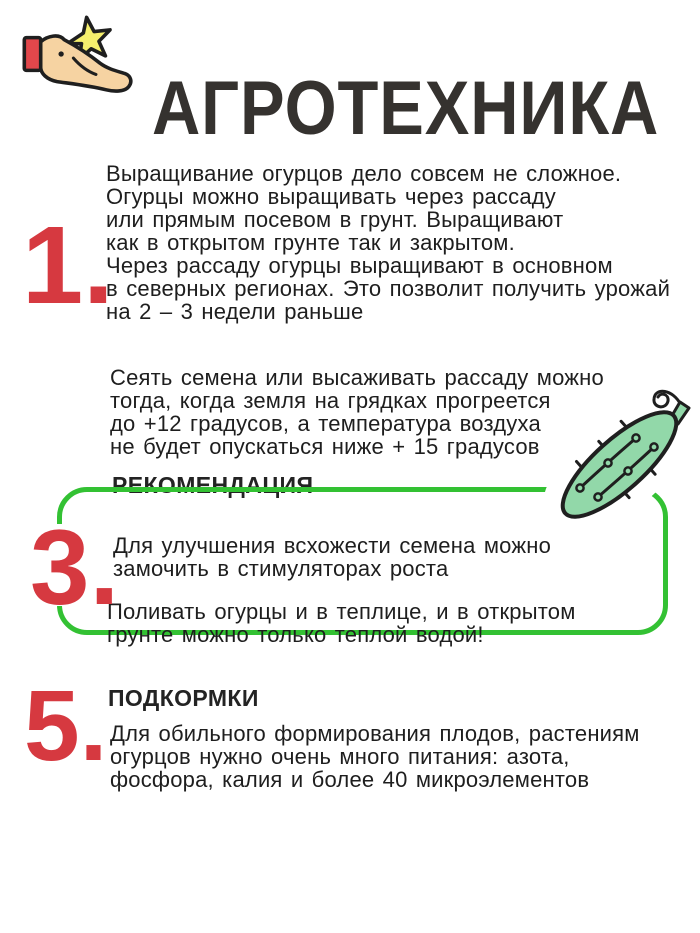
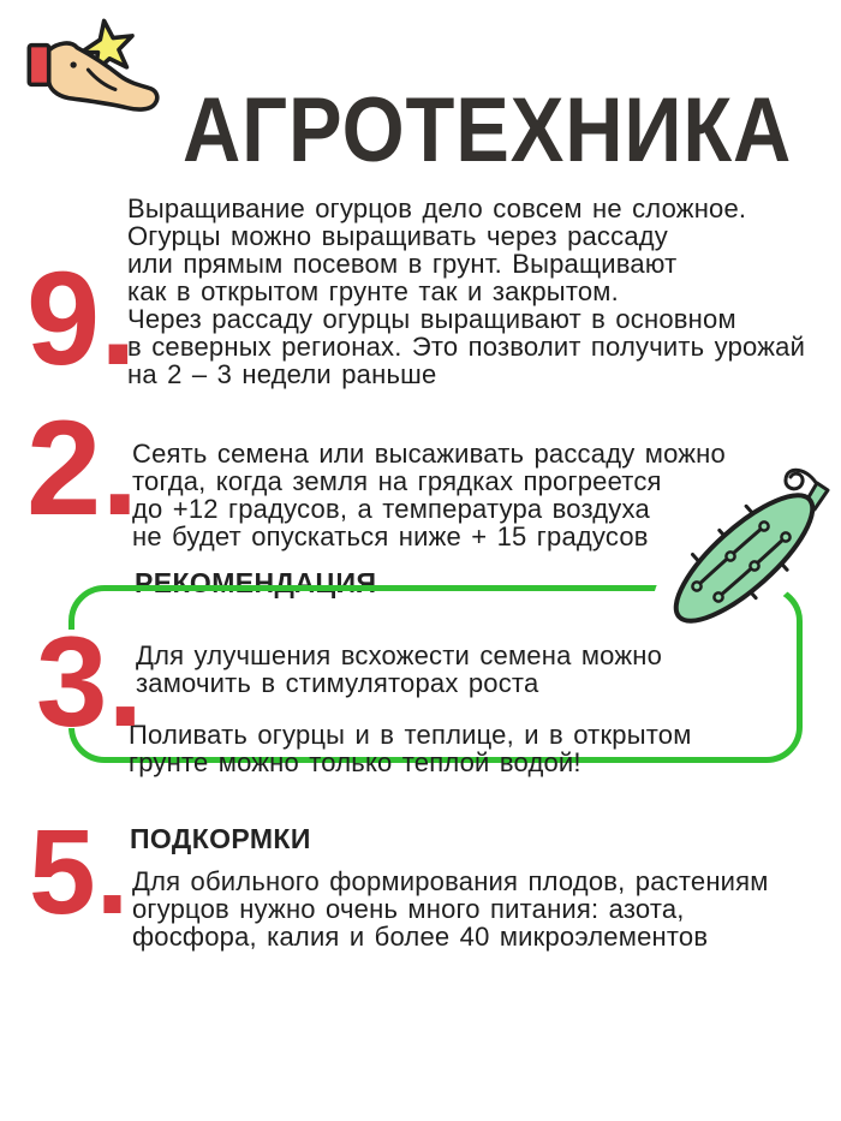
  АГРОТЕХНИКА
- 1.
+ 9.
  Выращивание огурцов дело совсем не сложное.
  Огурцы можно выращивать через рассаду
  или прямым посевом в грунт. Выращивают
  как в открытом грунте так и закрытом.
  Через рассаду огурцы выращивают в основном
  в северных регионах. Это позволит получить урожай
  на 2 – 3 недели раньше
+ 2.
  Сеять семена или высаживать рассаду можно
  тогда, когда земля на грядках прогреется
  до +12 градусов, а температура воздуха
  не будет опускаться ниже + 15 градусов
  РЕКОМЕНДАЦИЯ
  3.
  Для улучшения всхожести семена можно
  замочить в стимуляторах роста
  Поливать огурцы и в теплице, и в открытом
  грунте можно только теплой водой!
  ПОДКОРМКИ
  5.
  Для обильного формирования плодов, растениям
  огурцов нужно очень много питания: азота,
  фосфора, калия и более 40 микроэлементов
